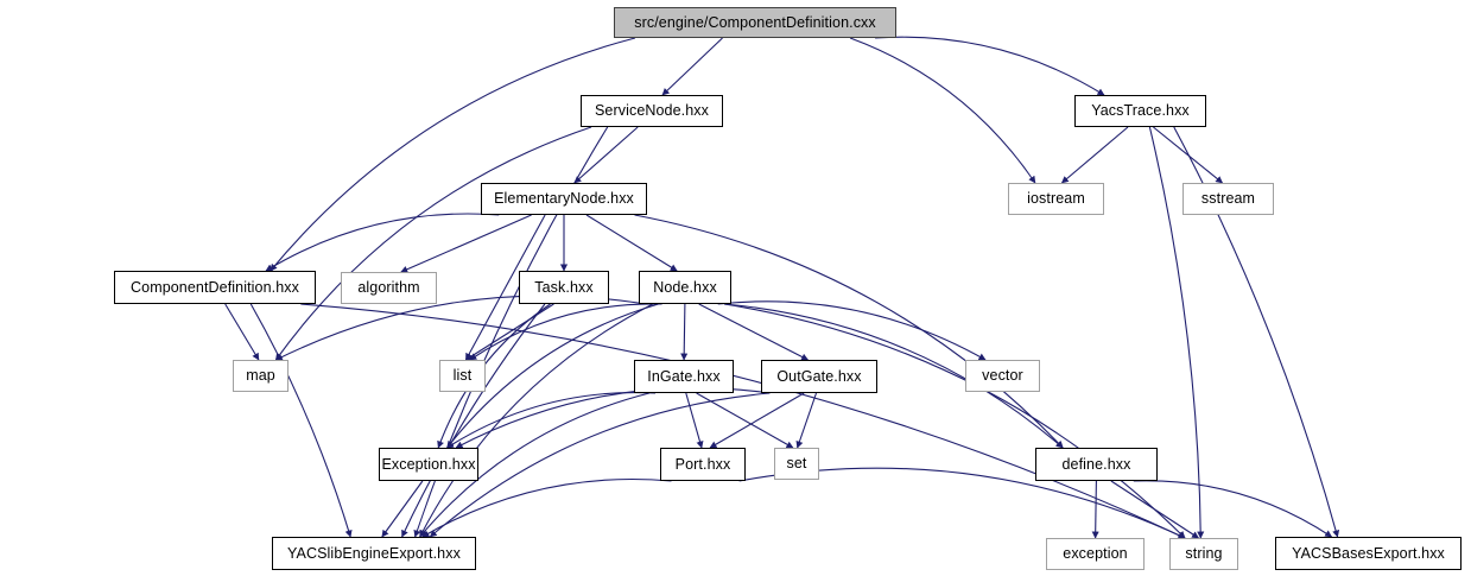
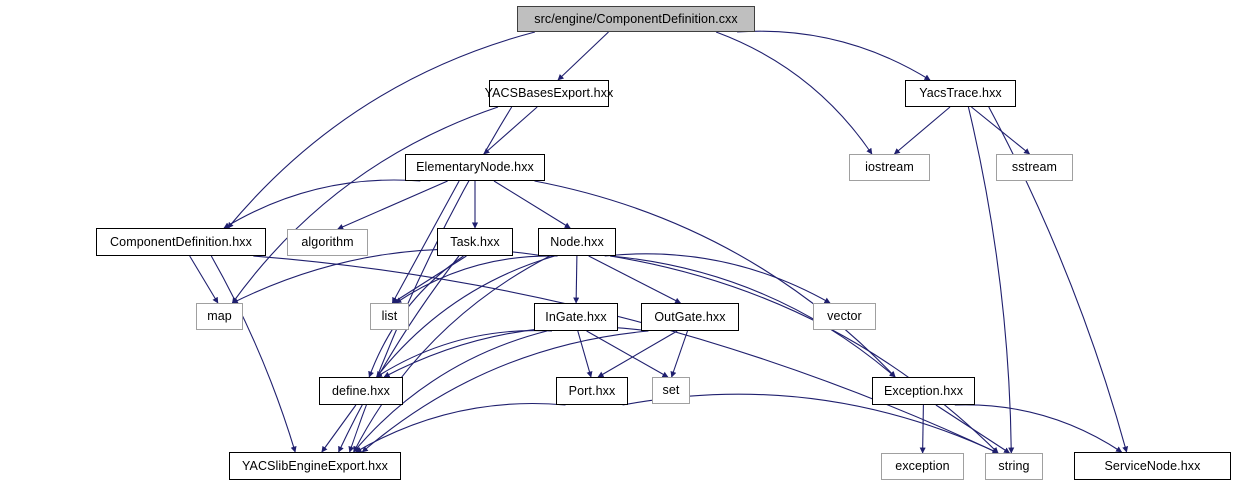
  src/engine/ComponentDefinition.cxx
- ServiceNode.hxx
+ YACSBasesExport.hxx
  YacsTrace.hxx
  iostream
  sstream
  ElementaryNode.hxx
  ComponentDefinition.hxx
  algorithm
  Task.hxx
  Node.hxx
  map
  list
  InGate.hxx
  OutGate.hxx
  vector
- Exception.hxx
+ define.hxx
  Port.hxx
  set
- define.hxx
+ Exception.hxx
  YACSlibEngineExport.hxx
  exception
  string
- YACSBasesExport.hxx
+ ServiceNode.hxx
